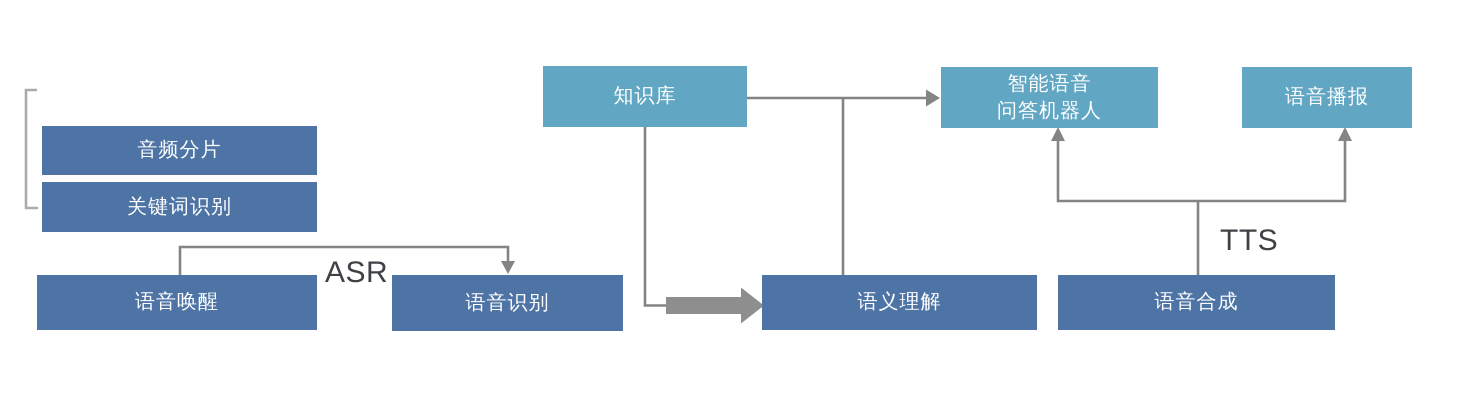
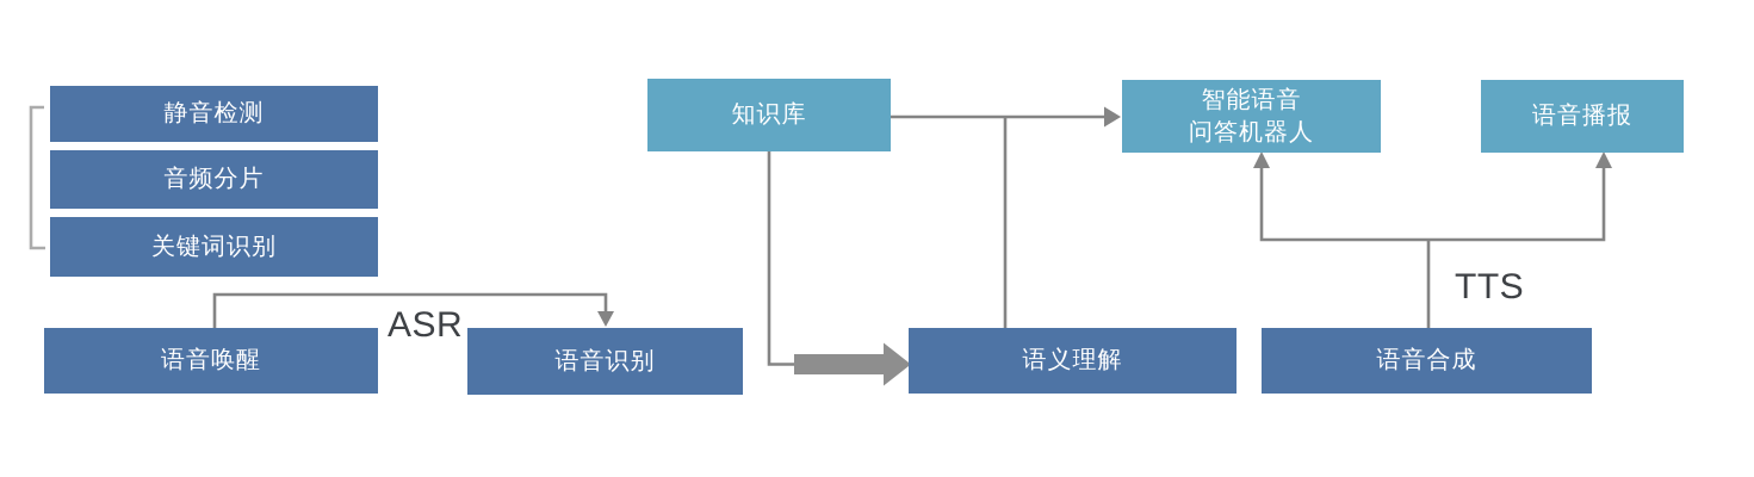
+ 静音检测
  音频分片
  关键词识别
  语音唤醒
  语音识别
  知识库
  语义理解
  智能语音
  问答机器人
  语音播报
  语音合成
  ASR
  TTS
